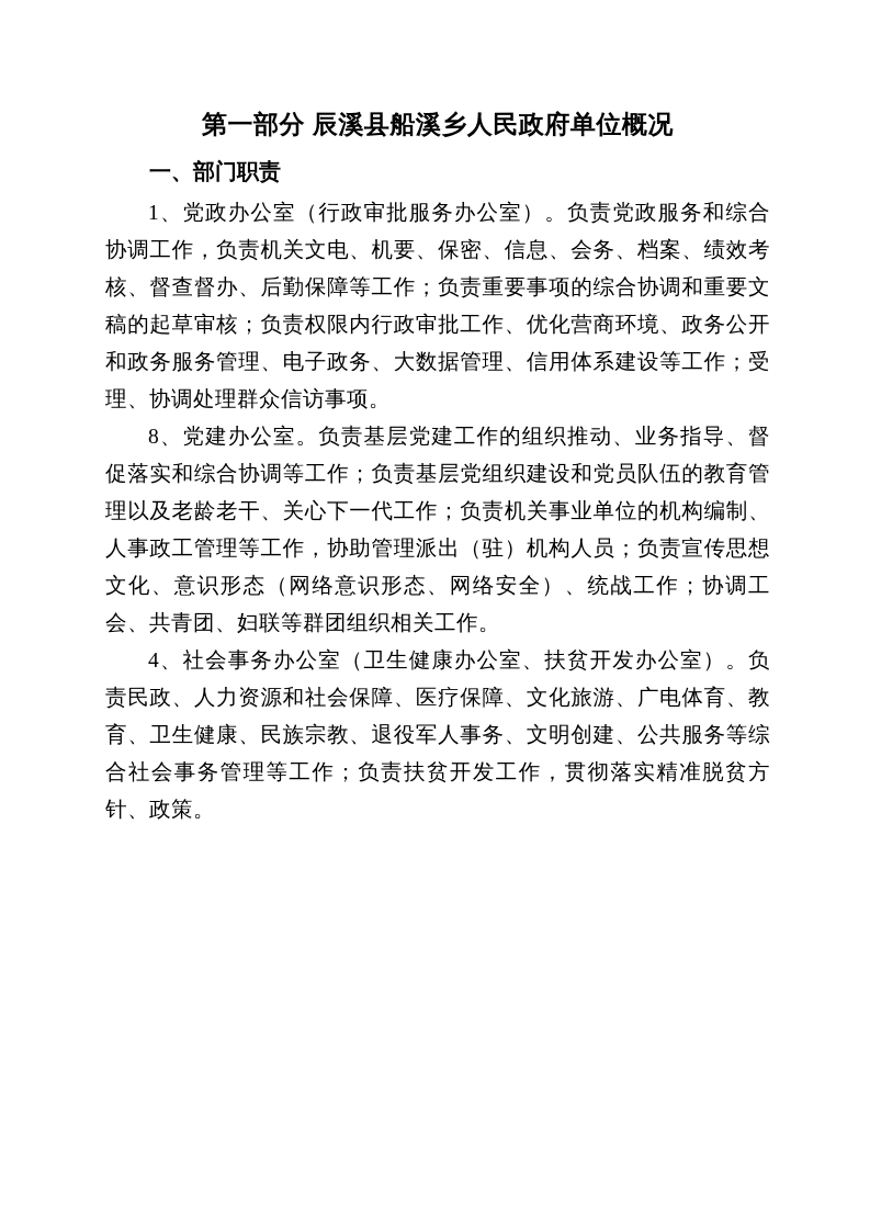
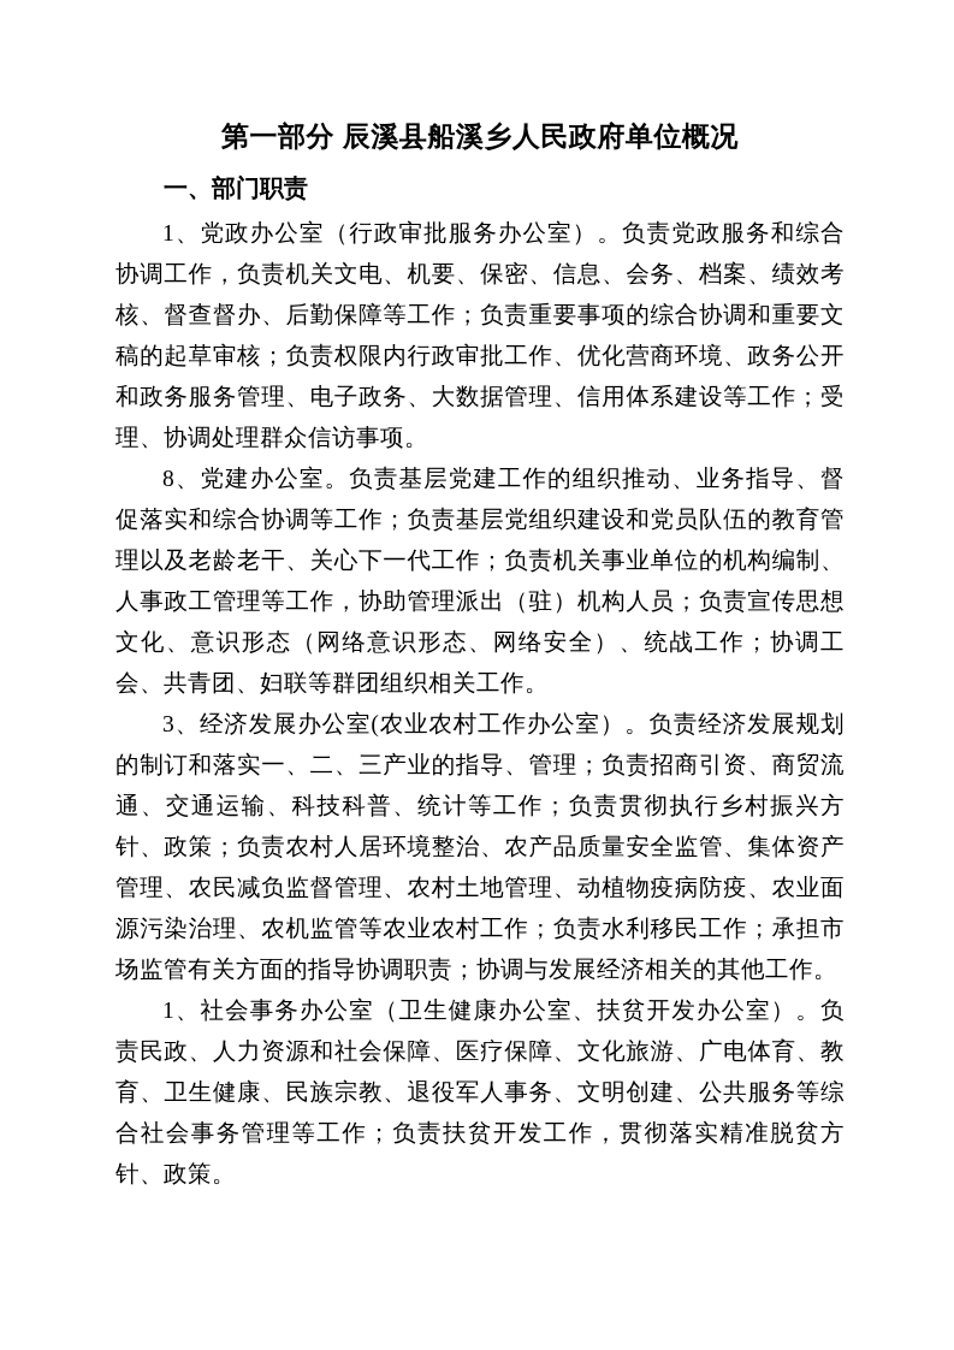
  第一部分 辰溪县船溪乡人民政府单位概况
  一、部门职责
  1、党政办公室（行政审批服务办公室）。负责党政服务和综合协调工作，负责机关文电、机要、保密、信息、会务、档案、绩效考核、督查督办、后勤保障等工作；负责重要事项的综合协调和重要文稿的起草审核；负责权限内行政审批工作、优化营商环境、政务公开和政务服务管理、电子政务、大数据管理、信用体系建设等工作；受理、协调处理群众信访事项。
  8、党建办公室。负责基层党建工作的组织推动、业务指导、督促落实和综合协调等工作；负责基层党组织建设和党员队伍的教育管理以及老龄老干、关心下一代工作；负责机关事业单位的机构编制、人事政工管理等工作，协助管理派出（驻）机构人员；负责宣传思想文化、意识形态（网络意识形态、网络安全）、统战工作；协调工会、共青团、妇联等群团组织相关工作。
+ 3、经济发展办公室(农业农村工作办公室）。负责经济发展规划的制订和落实一、二、三产业的指导、管理；负责招商引资、商贸流通、交通运输、科技科普、统计等工作；负责贯彻执行乡村振兴方针、政策；负责农村人居环境整治、农产品质量安全监管、集体资产管理、农民减负监督管理、农村土地管理、动植物疫病防疫、农业面源污染治理、农机监管等农业农村工作；负责水利移民工作；承担市场监管有关方面的指导协调职责；协调与发展经济相关的其他工作。
- 4、社会事务办公室（卫生健康办公室、扶贫开发办公室）。负责民政、人力资源和社会保障、医疗保障、文化旅游、广电体育、教育、卫生健康、民族宗教、退役军人事务、文明创建、公共服务等综合社会事务管理等工作；负责扶贫开发工作，贯彻落实精准脱贫方针、政策。
+ 1、社会事务办公室（卫生健康办公室、扶贫开发办公室）。负责民政、人力资源和社会保障、医疗保障、文化旅游、广电体育、教育、卫生健康、民族宗教、退役军人事务、文明创建、公共服务等综合社会事务管理等工作；负责扶贫开发工作，贯彻落实精准脱贫方针、政策。
